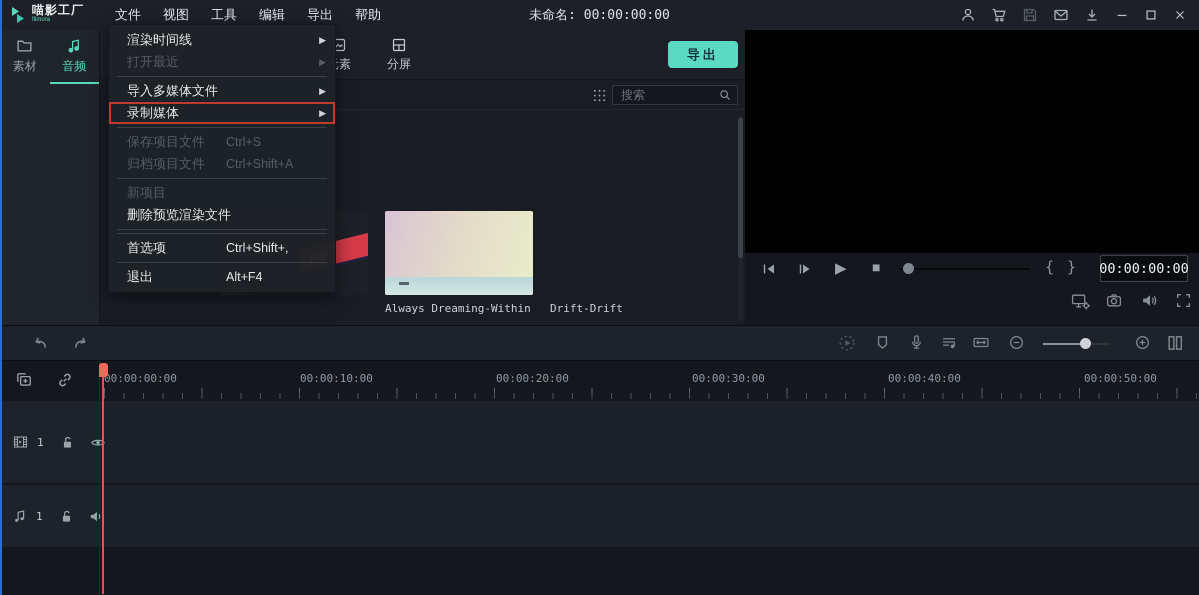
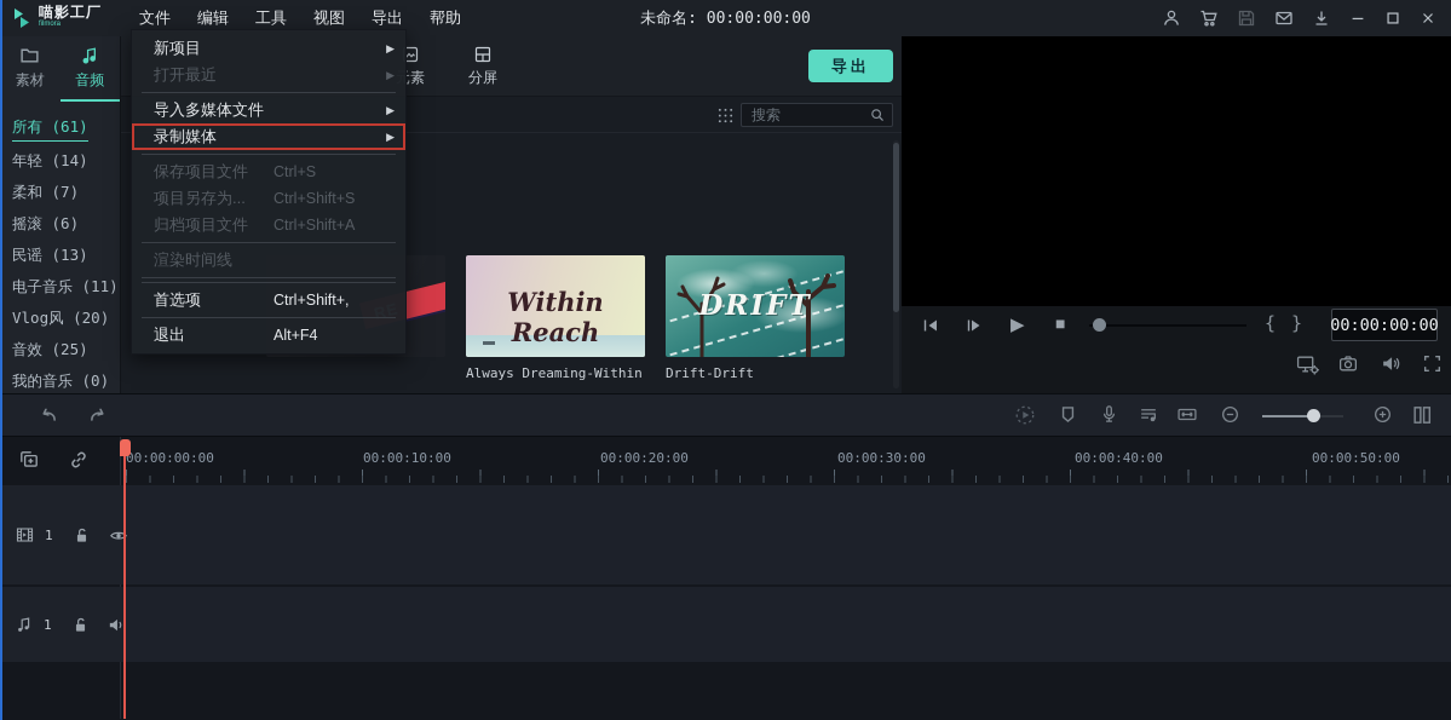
  喵影工厂
  文件
- 视图
+ 编辑
  工具
- 编辑
+ 视图
  导出
  帮助
  未命名: 00:00:00:00
  素材
  音频
+ 所有 (61)
+ 年轻 (14)
+ 柔和 (7)
+ 摇滚 (6)
+ 民谣 (13)
+ 电子音乐 (11)
+ Vlog风 (20)
+ 音效 (25)
+ 我的音乐 (0)
  分屏
  导出
  搜索
+ Within Reach
+ DRIFT
  Always Dreaming-Within
  Drift-Drift
  ▶
  ■
  {
  }
  00:00:00:00
  00:00:00:00
  00:00:10:00
  00:00:20:00
  00:00:30:00
  00:00:40:00
  00:00:50:00
  1
  1
- 渲染时间线
+ 新项目
  ▶
  打开最近
  ▶
  导入多媒体文件
  ▶
  录制媒体
  ▶
  保存项目文件
  Ctrl+S
+ 项目另存为...
+ Ctrl+Shift+S
  归档项目文件
  Ctrl+Shift+A
- 新项目
+ 渲染时间线
- 删除预览渲染文件
  首选项
  Ctrl+Shift+,
  退出
  Alt+F4
